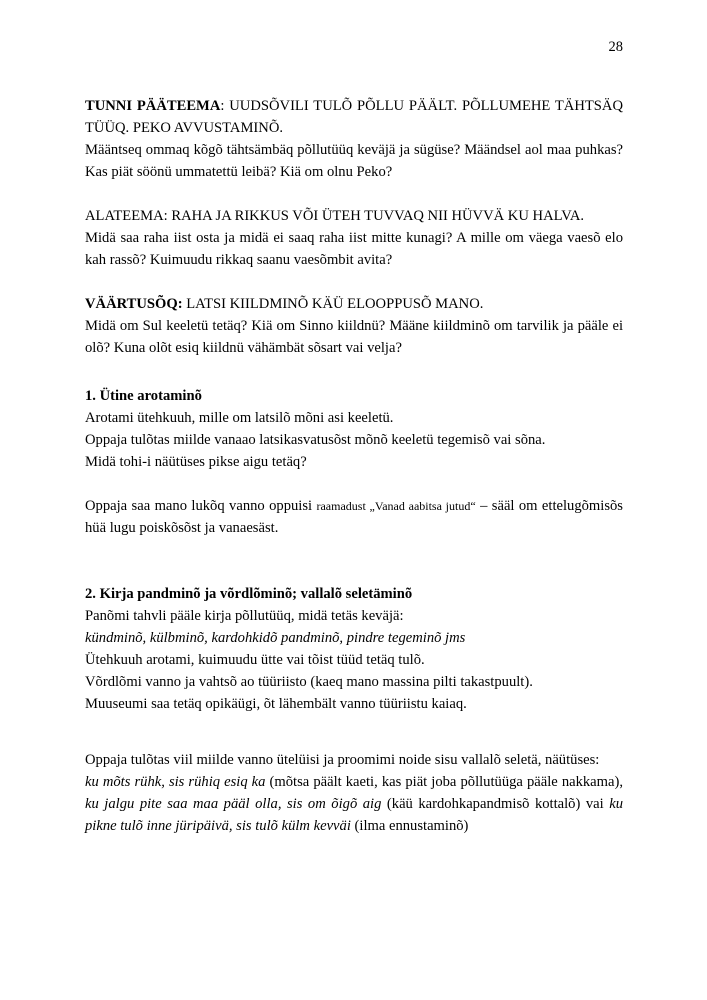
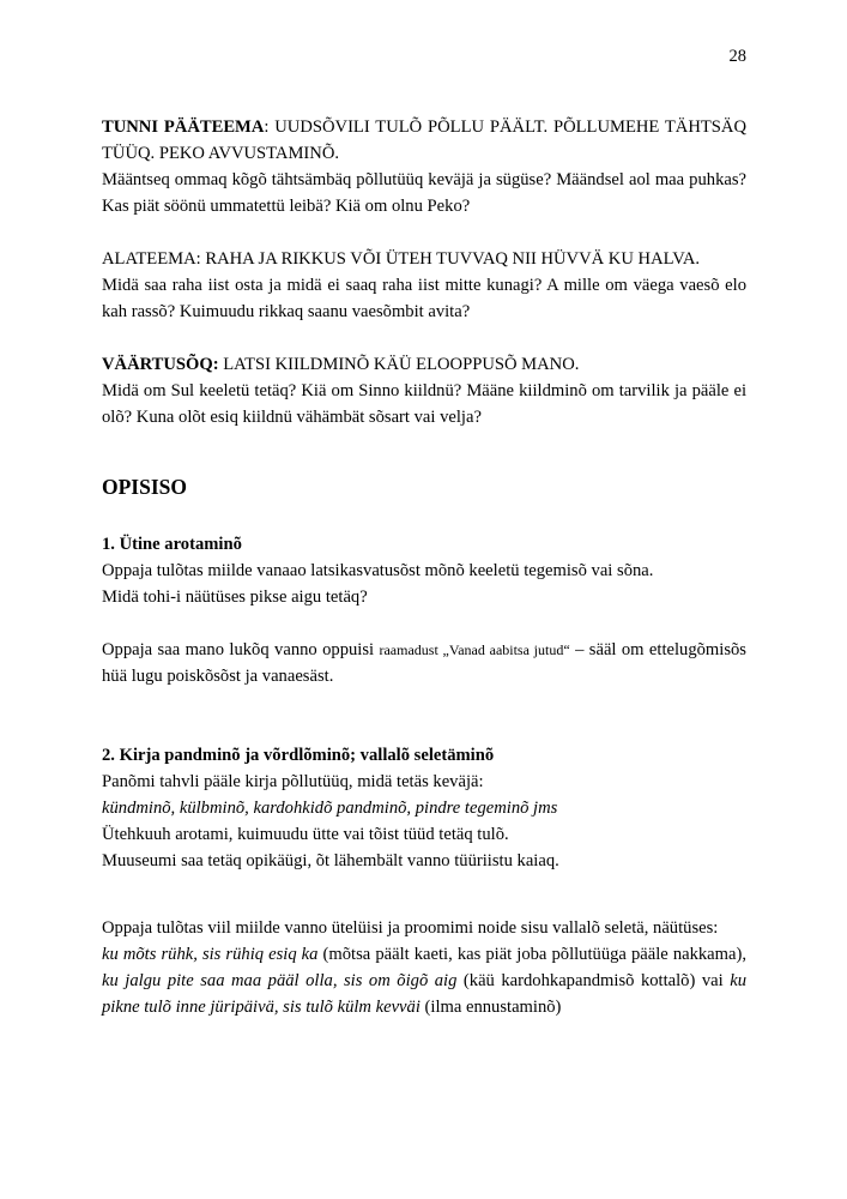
  28
  TUNNI PÄÄTEEMA: UUDSÕVILI TULÕ PÕLLU PÄÄLT. PÕLLUMEHE TÄHTSÄQ TÜÜQ. PEKO AVVUSTAMINÕ.
  Määntseq ommaq kõgõ tähtsämbäq põllutüüq keväjä ja sügüse? Määndsel aol maa puhkas? Kas piät söönü ummatettü leibä? Kiä om olnu Peko?
  ALATEEMA: RAHA JA RIKKUS VÕI ÜTEH TUVVAQ NII HÜVVÄ KU HALVA.
  Midä saa raha iist osta ja midä ei saaq raha iist mitte kunagi? A mille om väega vaesõ elo kah rassõ? Kuimuudu rikkaq saanu vaesõmbit avita?
  VÄÄRTUSÕQ: LATSI KIILDMINÕ KÄÜ ELOOPPUSÕ MANO.
  Midä om Sul keeletü tetäq? Kiä om Sinno kiildnü? Määne kiildminõ om tarvilik ja pääle ei olõ? Kuna olõt esiq kiildnü vähämbät sõsart vai velja?
+ OPISISO
  1. Ütine arotaminõ
- Arotami ütehkuuh, mille om latsilõ mõni asi keeletü.
  Oppaja tulõtas miilde vanaao latsikasvatusõst mõnõ keeletü tegemisõ vai sõna.
  Midä tohi-i näütüses pikse aigu tetäq?
  Oppaja saa mano lukõq vanno oppuisi raamadust „Vanad aabitsa jutud“ – sääl om ettelugõmisõs hüä lugu poiskõsõst ja vanaesäst.
  2. Kirja pandminõ ja võrdlõminõ; vallalõ seletäminõ
  Panõmi tahvli pääle kirja põllutüüq, midä tetäs keväjä:
  kündminõ, külbminõ, kardohkidõ pandminõ, pindre tegeminõ jms
  Ütehkuuh arotami, kuimuudu ütte vai tõist tüüd tetäq tulõ.
- Võrdlõmi vanno ja vahtsõ ao tüüriisto (kaeq mano massina pilti takastpuult).
  Muuseumi saa tetäq opikäügi, õt lähembält vanno tüüriistu kaiaq.
  Oppaja tulõtas viil miilde vanno ütelüisi ja proomimi noide sisu vallalõ seletä, näütüses:
  ku mõts rühk, sis rühiq esiq ka (mõtsa päält kaeti, kas piät joba põllutüüga pääle nakkama), ku jalgu pite saa maa pääl olla, sis om õigõ aig (käü kardohkapandmisõ kottalõ) vai ku pikne tulõ inne jüripäivä, sis tulõ külm kevväi (ilma ennustaminõ)
